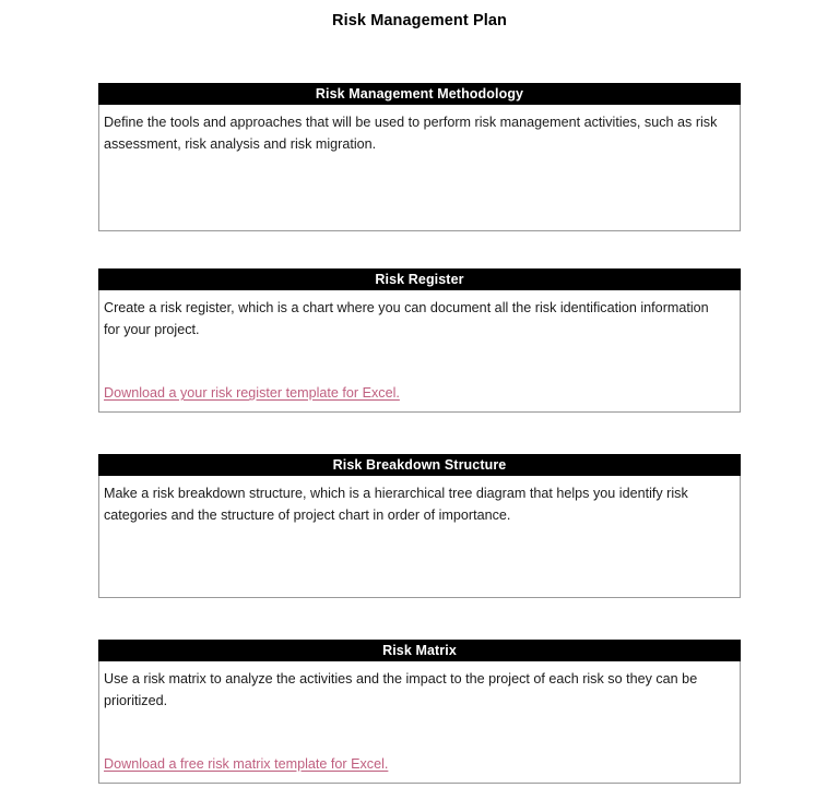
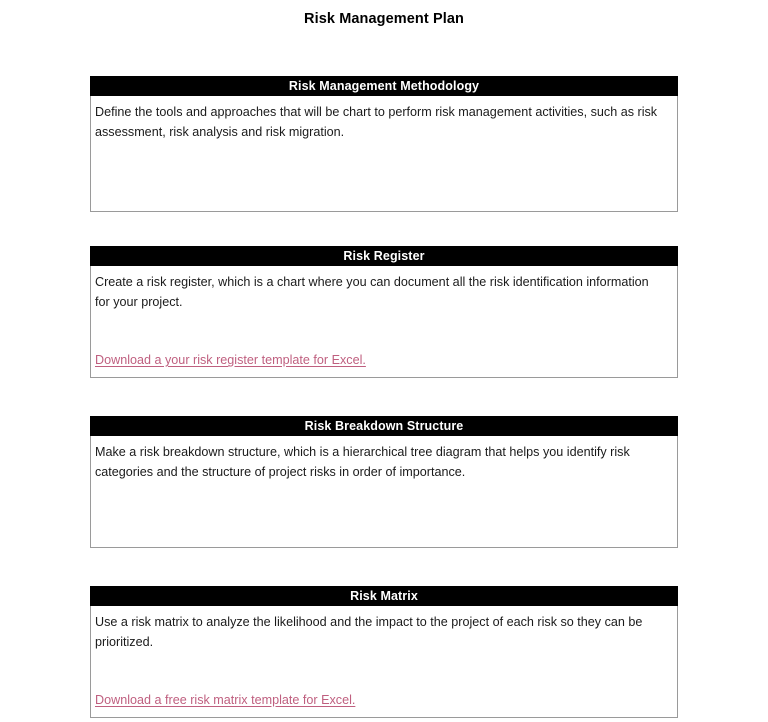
  Risk Management Plan
  Risk Management Methodology
- Define the tools and approaches that will be used to perform risk management activities, such as risk assessment, risk analysis and risk migration.
+ Define the tools and approaches that will be chart to perform risk management activities, such as risk assessment, risk analysis and risk migration.
  Risk Register
  Create a risk register, which is a chart where you can document all the risk identification information for your project.
  Download a your risk register template for Excel.
  Risk Breakdown Structure
- Make a risk breakdown structure, which is a hierarchical tree diagram that helps you identify risk categories and the structure of project chart in order of importance.
+ Make a risk breakdown structure, which is a hierarchical tree diagram that helps you identify risk categories and the structure of project risks in order of importance.
  Risk Matrix
- Use a risk matrix to analyze the activities and the impact to the project of each risk so they can be prioritized.
+ Use a risk matrix to analyze the likelihood and the impact to the project of each risk so they can be prioritized.
  Download a free risk matrix template for Excel.
